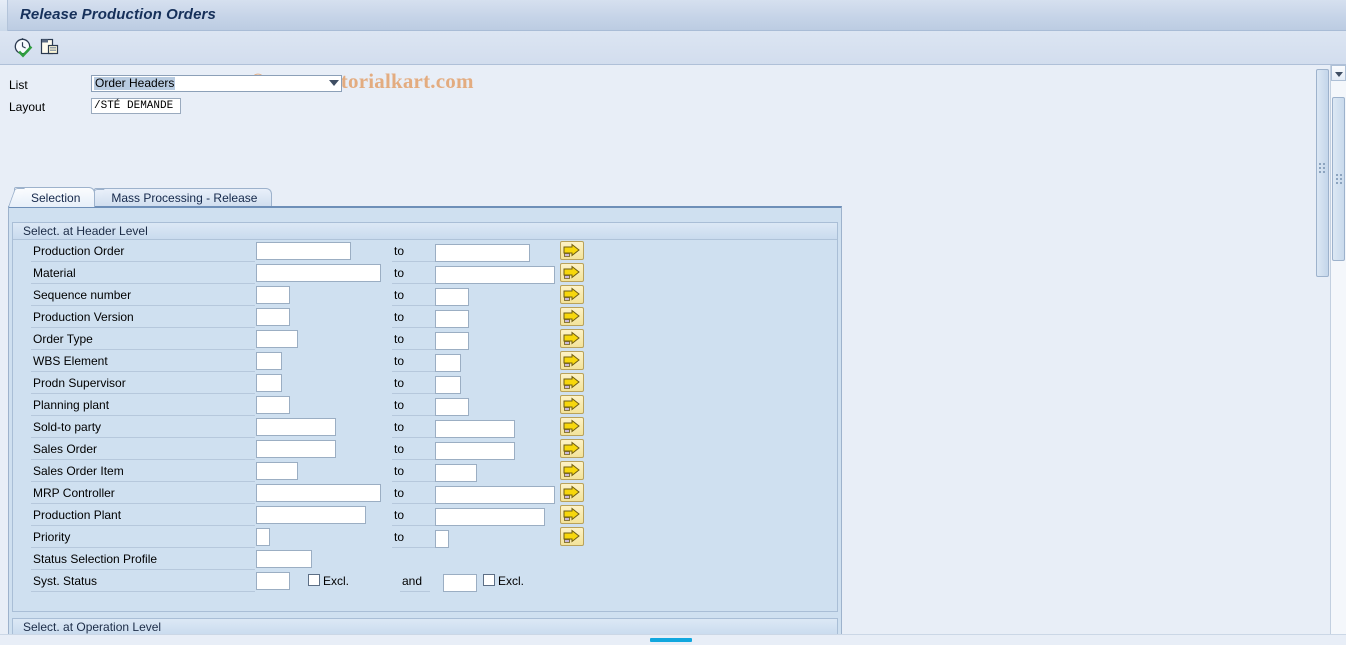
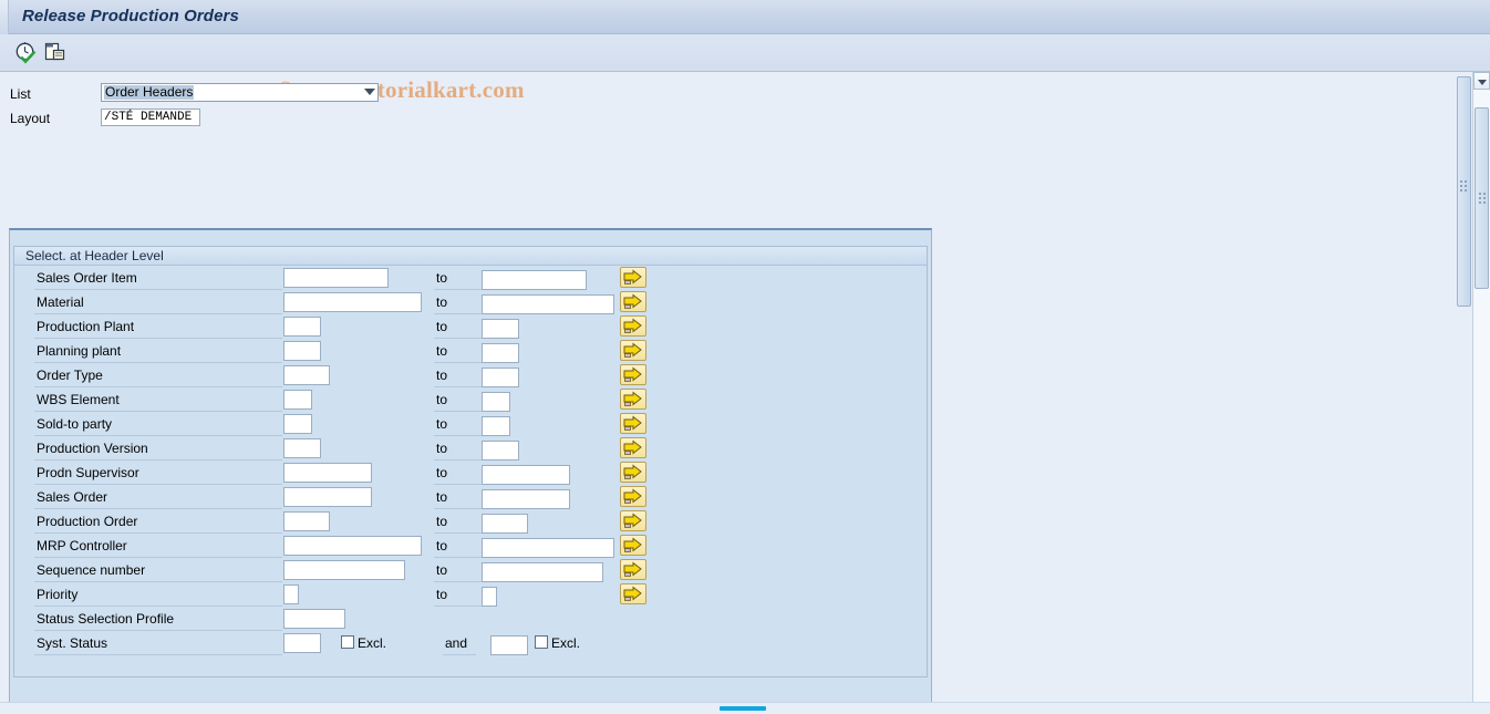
  Release Production Orders
  List
  Order Headers
  Layout
  /STÉ DEMANDE
- Selection
- Mass Processing - Release
  Select. at Header Level
- Production Order
+ Sales Order Item
  to
  Material
  to
- Sequence number
+ Production Plant
  to
- Production Version
+ Planning plant
  to
  Order Type
  to
  WBS Element
  to
- Prodn Supervisor
+ Sold-to party
  to
- Planning plant
+ Production Version
  to
- Sold-to party
+ Prodn Supervisor
  to
  Sales Order
  to
- Sales Order Item
+ Production Order
  to
  MRP Controller
  to
- Production Plant
+ Sequence number
  to
  Priority
  to
  Status Selection Profile
  Syst. Status
  Excl.
  and
  Excl.
- Select. at Operation Level
